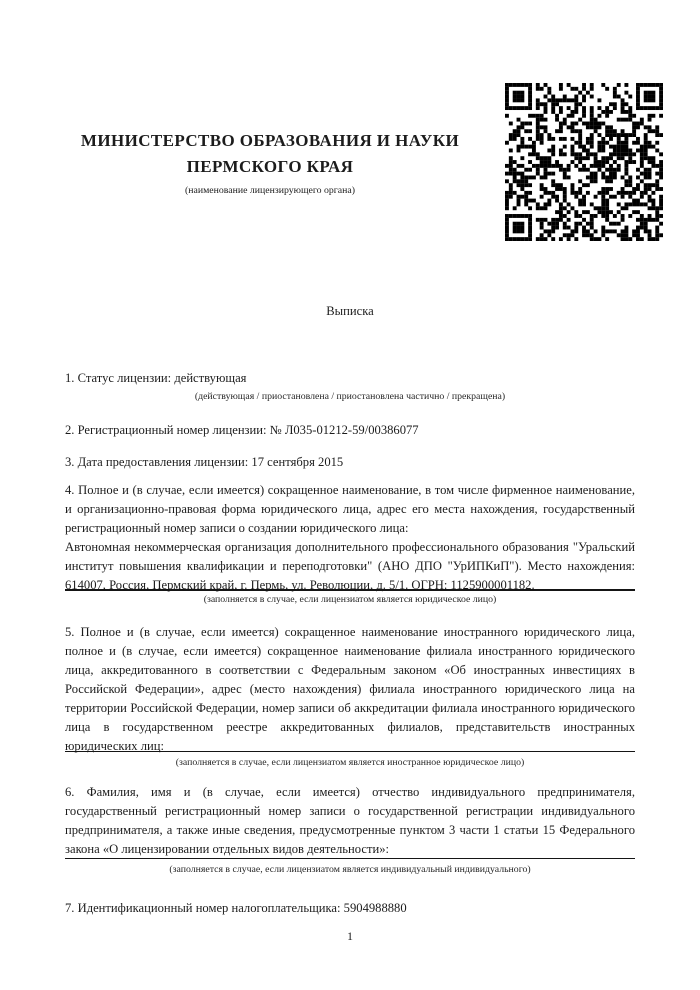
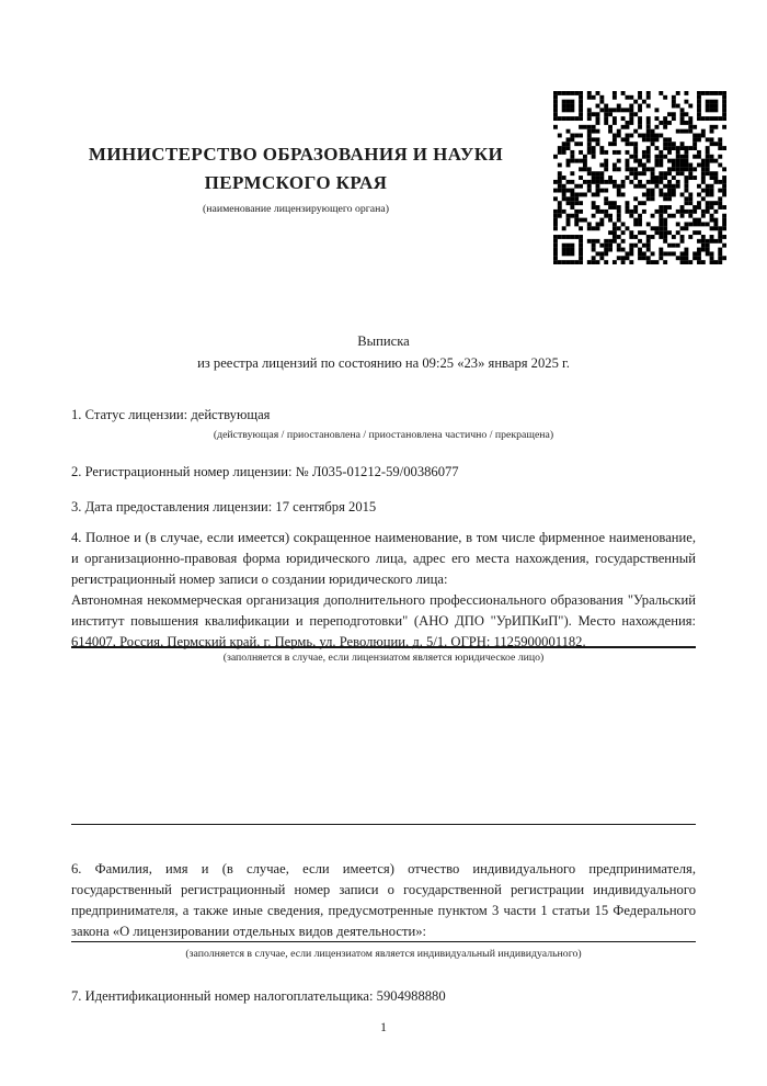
  МИНИСТЕРСТВО ОБРАЗОВАНИЯ И НАУКИ
  ПЕРМСКОГО КРАЯ
  (наименование лицензирующего органа)
  Выписка
+ из реестра лицензий по состоянию на 09:25 «23» января 2025 г.
  1. Статус лицензии: действующая
  (действующая / приостановлена / приостановлена частично / прекращена)
  2. Регистрационный номер лицензии: № Л035-01212-59/00386077
  3. Дата предоставления лицензии: 17 сентября 2015
  4. Полное и (в случае, если имеется) сокращенное наименование, в том числе фирменное наименование, и организационно-правовая форма юридического лица, адрес его места нахождения, государственный регистрационный номер записи о создании юридического лица:
  Автономная некоммерческая организация дополнительного профессионального образования "Уральский институт повышения квалификации и переподготовки" (АНО ДПО "УрИПКиП"). Место нахождения: 614007, Россия, Пермский край, г. Пермь, ул. Революции, д. 5/1. ОГРН: 1125900001182.
  (заполняется в случае, если лицензиатом является юридическое лицо)
- 5. Полное и (в случае, если имеется) сокращенное наименование иностранного юридического лица, полное и (в случае, если имеется) сокращенное наименование филиала иностранного юридического лица, аккредитованного в соответствии с Федеральным законом «Об иностранных инвестициях в Российской Федерации», адрес (место нахождения) филиала иностранного юридического лица на территории Российской Федерации, номер записи об аккредитации филиала иностранного юридического лица в государственном реестре аккредитованных филиалов, представительств иностранных юридических лиц:
- (заполняется в случае, если лицензиатом является иностранное юридическое лицо)
  6. Фамилия, имя и (в случае, если имеется) отчество индивидуального предпринимателя, государственный регистрационный номер записи о государственной регистрации индивидуального предпринимателя, а также иные сведения, предусмотренные пунктом 3 части 1 статьи 15 Федерального закона «О лицензировании отдельных видов деятельности»:
  (заполняется в случае, если лицензиатом является индивидуальный индивидуального)
  7. Идентификационный номер налогоплательщика: 5904988880
  1
